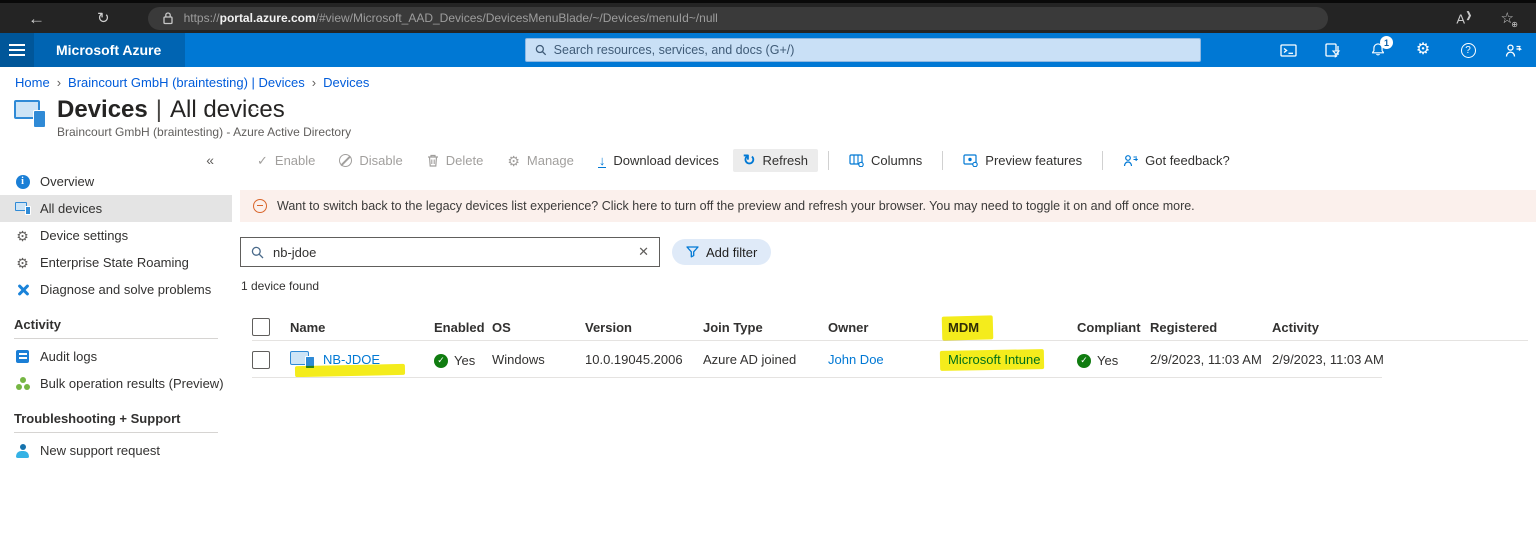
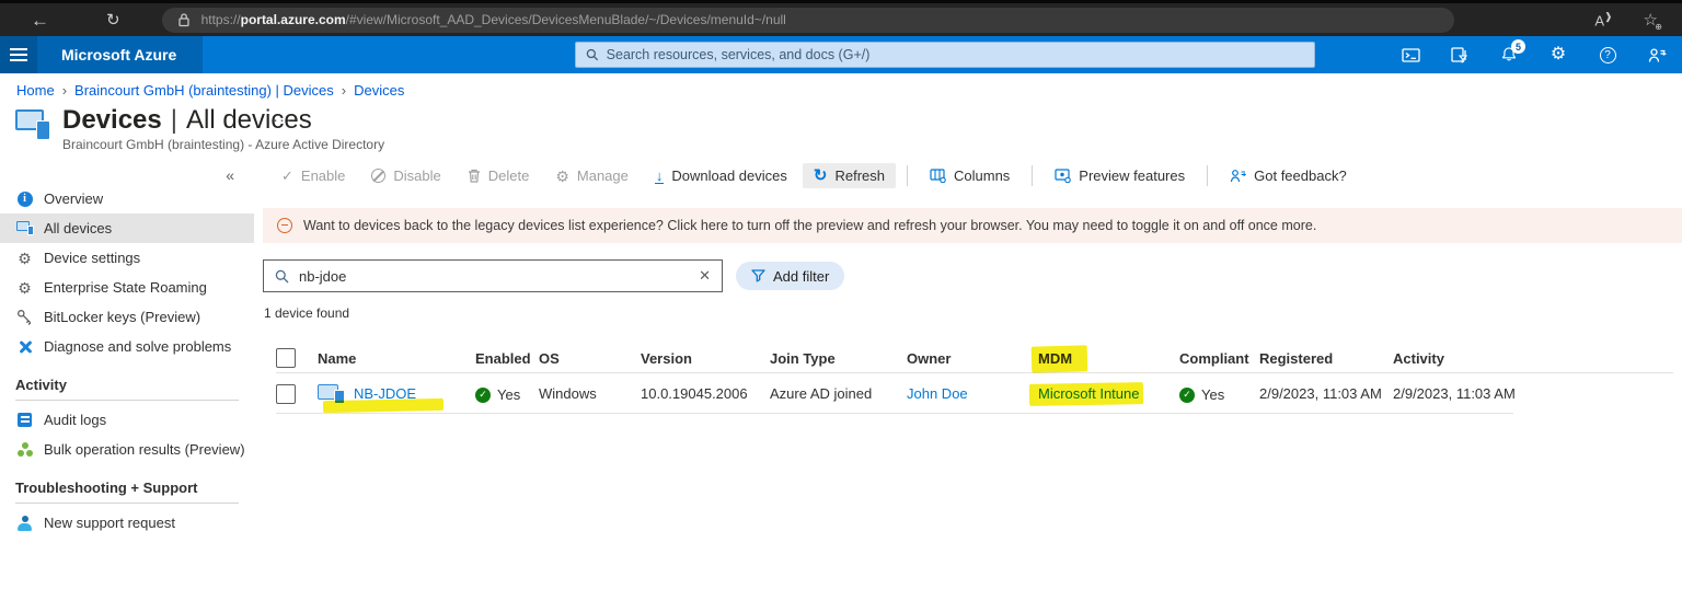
  ←
  ↻
  https://portal.azure.com/#view/Microsoft_AAD_Devices/DevicesMenuBlade/~/Devices/menuId~/null
  A❱
  ☆
  ⊕
  Microsoft Azure
  Search resources, services, and docs (G+/)
- 1
+ 5
  ⚙
  ?
  Home
  ›
  Braincourt GmbH (braintesting) | Devices
  ›
  Devices
  Devices | All devices
  ···
  Braincourt GmbH (braintesting) - Azure Active Directory
  «
  i
  Overview
  All devices
  ⚙
  Device settings
  ⚙
  Enterprise State Roaming
+ BitLocker keys (Preview)
  Diagnose and solve problems
  Activity
  Audit logs
  Bulk operation results (Preview)
  Troubleshooting + Support
  New support request
  ✓
  Enable
  Disable
  Delete
  ⚙
  Manage
  ↓
  Download devices
  ↻
  Refresh
  Columns
  Preview features
  Got feedback?
- Want to switch back to the legacy devices list experience? Click here to turn off the preview and refresh your browser. You may need to toggle it on and off once more.
+ Want to devices back to the legacy devices list experience? Click here to turn off the preview and refresh your browser. You may need to toggle it on and off once more.
  nb-jdoe
  ✕
  Add filter
  1 device found
  Name
  Enabled
  OS
  Version
  Join Type
  Owner
  Compliant
  Registered
  Activity
  NB-JDOE
  ✓
  Yes
  Windows
  10.0.19045.2006
  Azure AD joined
  John Doe
  ✓
  Yes
  2/9/2023, 11:03 AM
  2/9/2023, 11:03 AM
